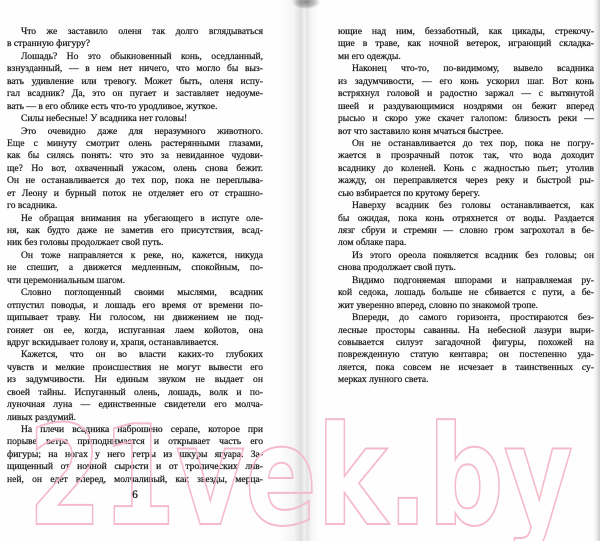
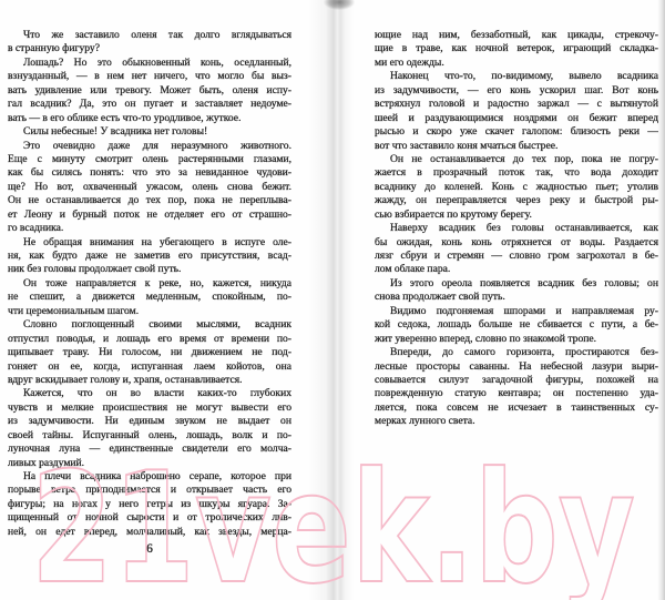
  Что же заставило оленя так долго вглядываться
  в странную фигуру?
  Лошадь? Но это обыкновенный конь, оседланный,
  взнузданный, — в нем нет ничего, что могло бы выз-
  вать удивление или тревогу. Может быть, оленя испу-
  гал всадник? Да, это он пугает и заставляет недоуме-
  вать — в его облике есть что-то уродливое, жуткое.
  Силы небесные! У всадника нет головы!
  Это очевидно даже для неразумного животного.
  Еще с минуту смотрит олень растерянными глазами,
  как бы силясь понять: что это за невиданное чудови-
  ще? Но вот, охваченный ужасом, олень снова бежит.
  Он не останавливается до тех пор, пока не переплыва-
  ет Леону и бурный поток не отделяет его от страшно-
  го всадника.
  Не обращая внимания на убегающего в испуге оле-
  ня, как будто даже не заметив его присутствия, всад-
  ник без головы продолжает свой путь.
  Он тоже направляется к реке, но, кажется, никуда
  не спешит, а движется медленным, спокойным, по-
  чти церемониальным шагом.
  Словно поглощенный своими мыслями, всадник
  отпустил поводья, и лошадь его время от времени по-
  щипывает траву. Ни голосом, ни движением не под-
  гоняет он ее, когда, испуганная лаем койотов, она
  вдруг вскидывает голову и, храпя, останавливается.
  Кажется, что он во власти каких-то глубоких
  чувств и мелкие происшествия не могут вывести его
  из задумчивости. Ни единым звуком не выдает он
  своей тайны. Испуганный олень, лошадь, волк и по-
  луночная луна — единственные свидетели его молча-
  ливых раздумий.
  На плечи всадника наброшено серапе, которое при
  порыве ветра приподнимается и открывает часть его
  фигуры; на ногах у него гетры из шкуры ягуара. За-
  щищенный от ночной сырости и от тропических лив-
  ней, он едет вперед, молчаливый, как звезды, мерца-
  ющие над ним, беззаботный, как цикады, стрекочу
  щие в траве, как ночной ветерок, играющий складка
  ми его одежды.
  Наконец что-то, по-видимому, вывело всадника
  из задумчивости, — его конь ускорил шаг. Вот конь
  встряхнул головой и радостно заржал — с вытянутой
  шеей и раздувающимися ноздрями он бежит вперед
  рысью и скоро уже скачет галопом: близость реки —
  вот что заставило коня мчаться быстрее.
  Он не останавливается до тех пор, пока не погру
  жается в прозрачный поток так, что вода доходит
  всаднику до коленей. Конь с жадностью пьет; утолив
  жажду, он переправляется через реку и быстрой ры
  сью взбирается по крутому берегу.
  Наверху всадник без головы останавливается, как
- бы ожидая, пока конь отряхнется от воды. Раздается
+ бы ожидая, конь конь отряхнется от воды. Раздается
  лязг сбруи и стремян — словно гром загрохотал в бе
  лом облаке пара.
  Из этого ореола появляется всадник без головы; он
  снова продолжает свой путь.
  Видимо подгоняемая шпорами и направляемая ру
  кой седока, лошадь больше не сбивается с пути, а бе
  жит уверенно вперед, словно по знакомой тропе.
  Впереди, до самого горизонта, простираются без
  лесные просторы саванны. На небесной лазури выри
  совывается силуэт загадочной фигуры, похожей на
  поврежденную статую кентавра; он постепенно уда
  ляется, пока совсем не исчезает в таинственных су
  мерках лунного света.
  6
  21vek.by
